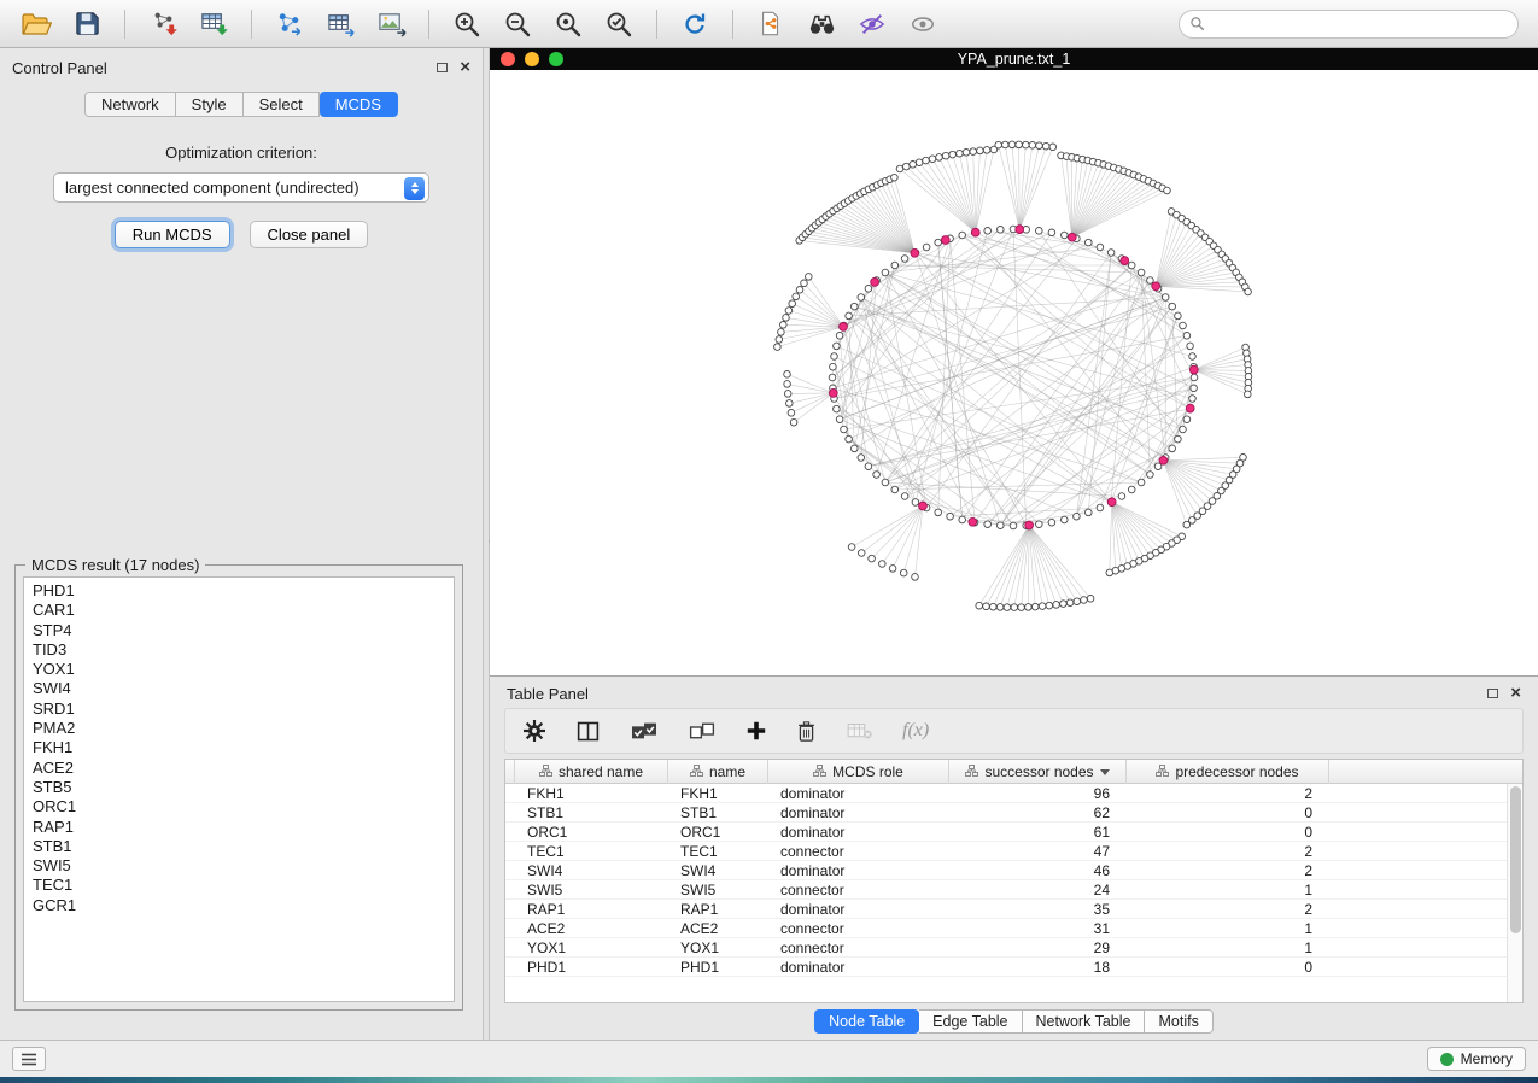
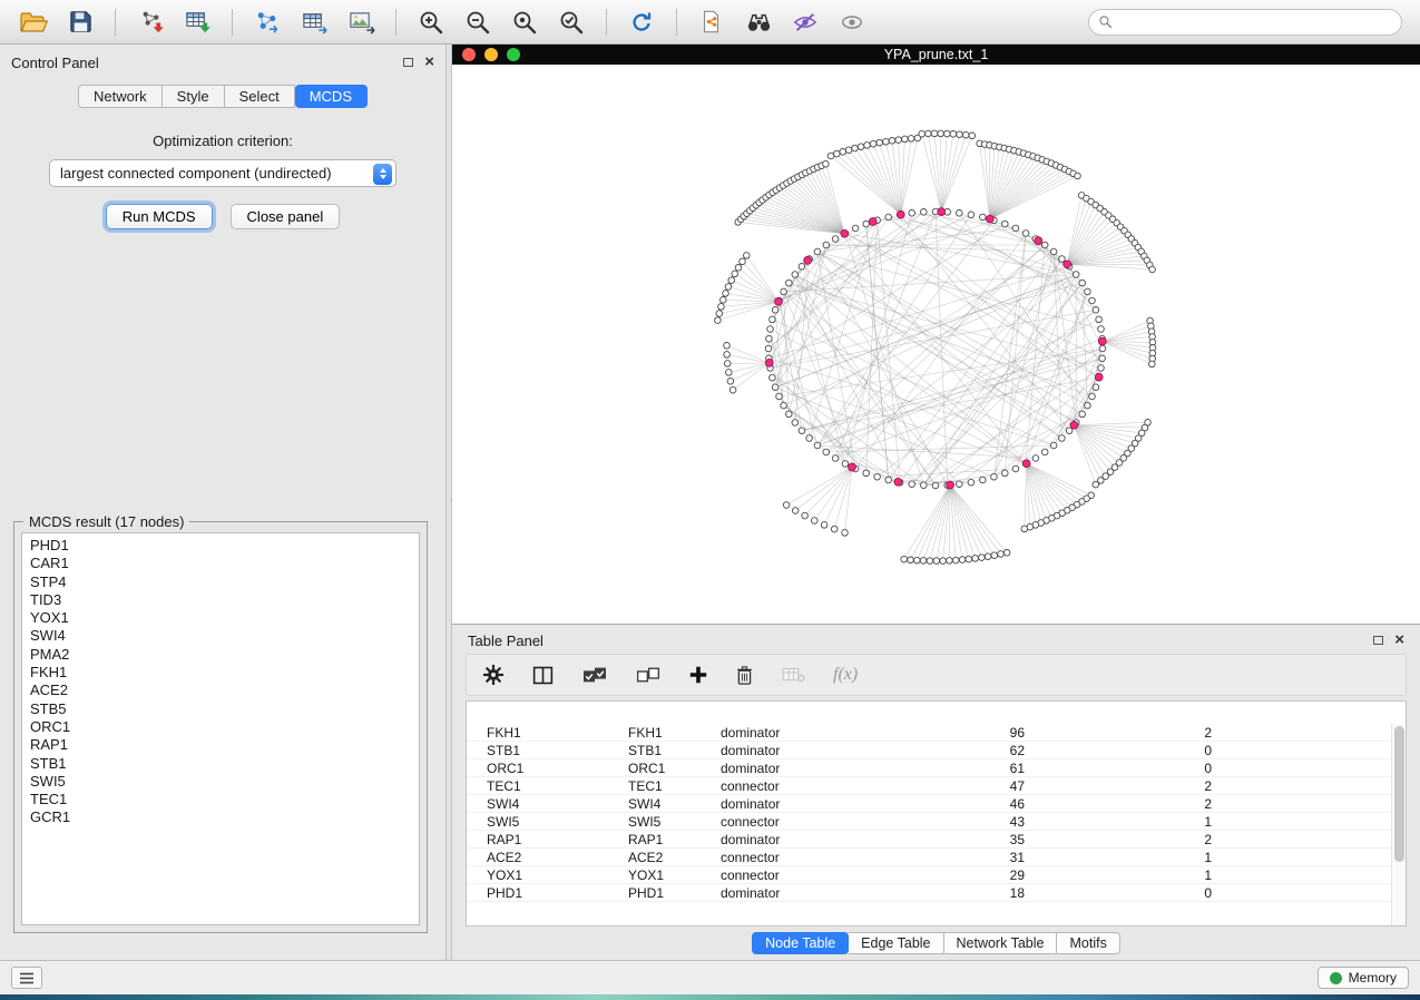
  Control Panel
  ×
  Network
  Style
  Select
  MCDS
  Optimization criterion:
  largest connected component (undirected)
  Run MCDS
  Close panel
  MCDS result (17 nodes)
  PHD1
  CAR1
  STP4
  TID3
  YOX1
  SWI4
- SRD1
  PMA2
  FKH1
  ACE2
  STB5
  ORC1
  RAP1
  STB1
  SWI5
  TEC1
  GCR1
  YPA_prune.txt_1
  Table Panel
  ×
  f(x)
- shared name
- name
- MCDS role
- successor nodes
- predecessor nodes
  FKH1
  FKH1
  dominator
  96
  2
  STB1
  STB1
  dominator
  62
  0
  ORC1
  ORC1
  dominator
  61
  0
  TEC1
  TEC1
  connector
  47
  2
  SWI4
  SWI4
  dominator
  46
  2
  SWI5
  SWI5
  connector
- 24
+ 43
  1
  RAP1
  RAP1
  dominator
  35
  2
  ACE2
  ACE2
  connector
  31
  1
  YOX1
  YOX1
  connector
  29
  1
  PHD1
  PHD1
  dominator
  18
  0
  Node Table
  Edge Table
  Network Table
  Motifs
  Memory
